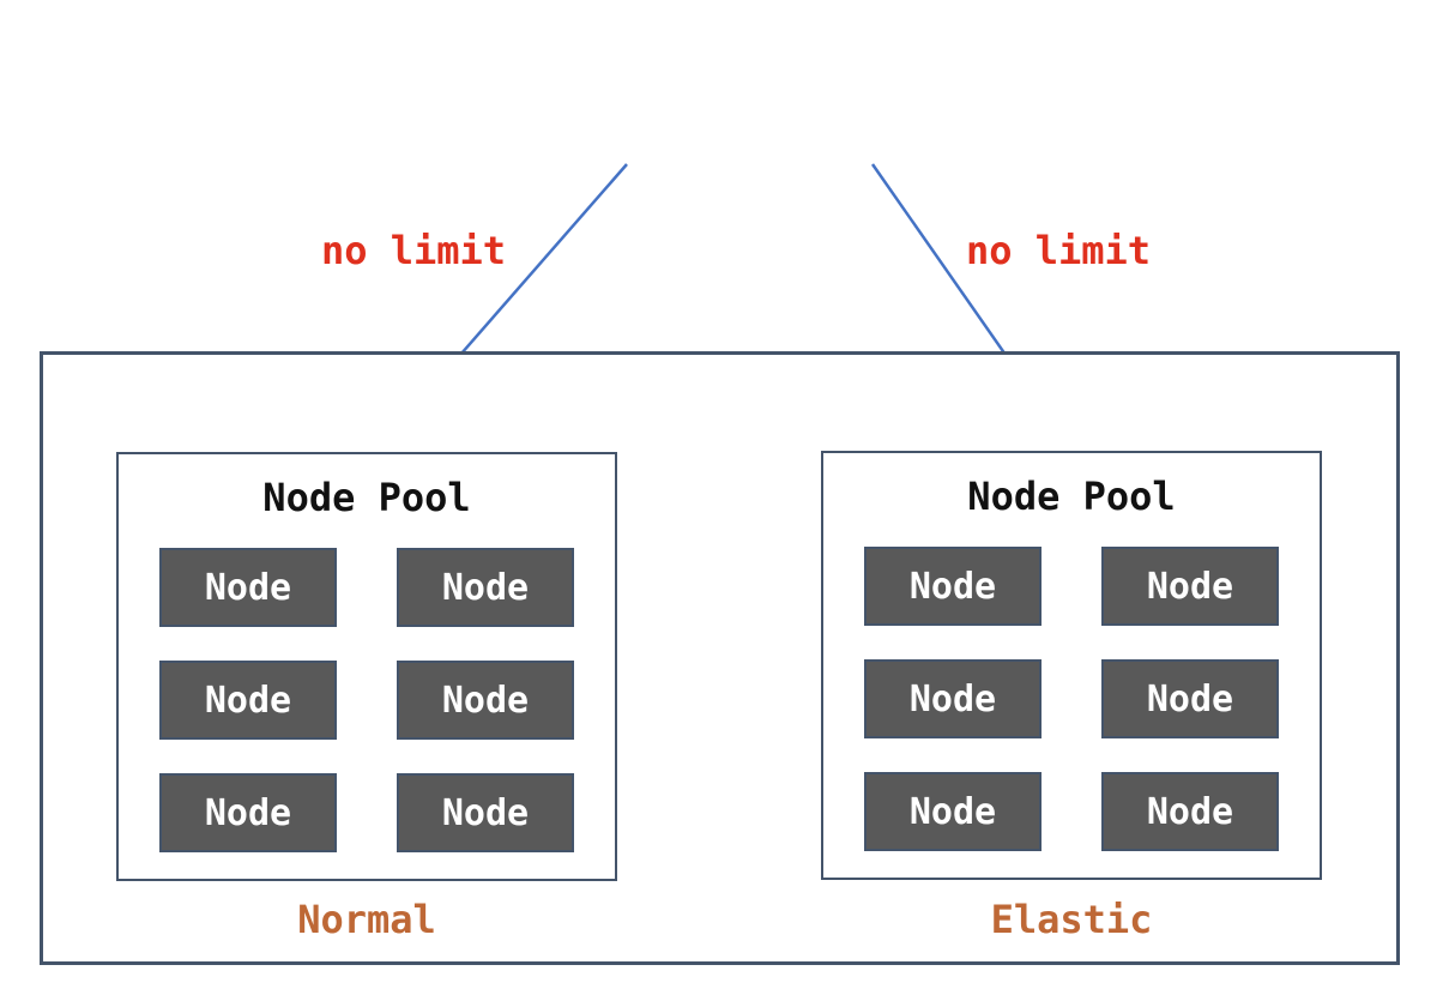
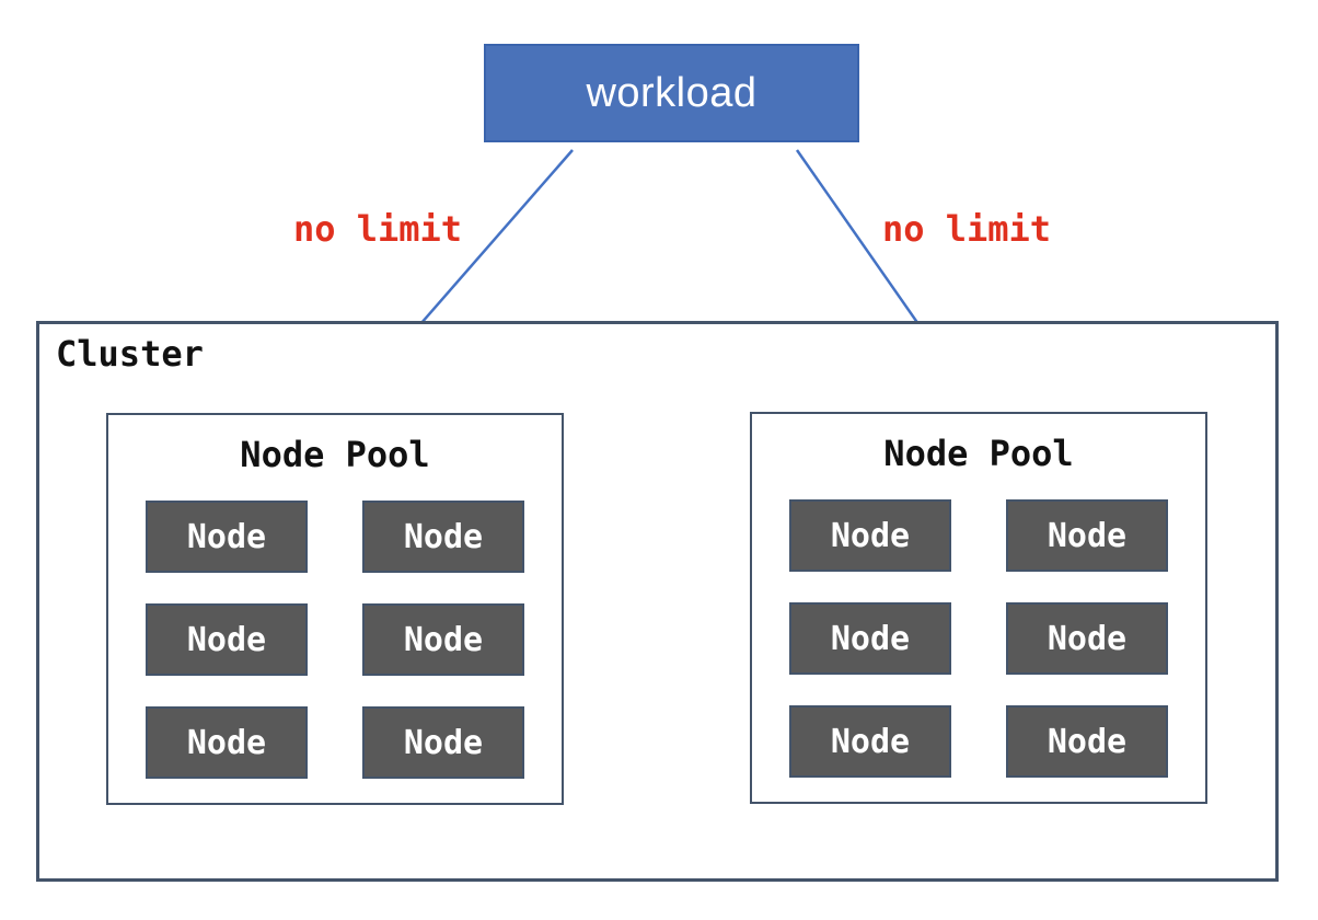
+ workload
  no limit
  no limit
+ Cluster
  Node Pool
  Node
  Node
  Node
  Node
  Node
  Node
  Node Pool
  Node
  Node
  Node
  Node
  Node
  Node
- Normal
- Elastic
